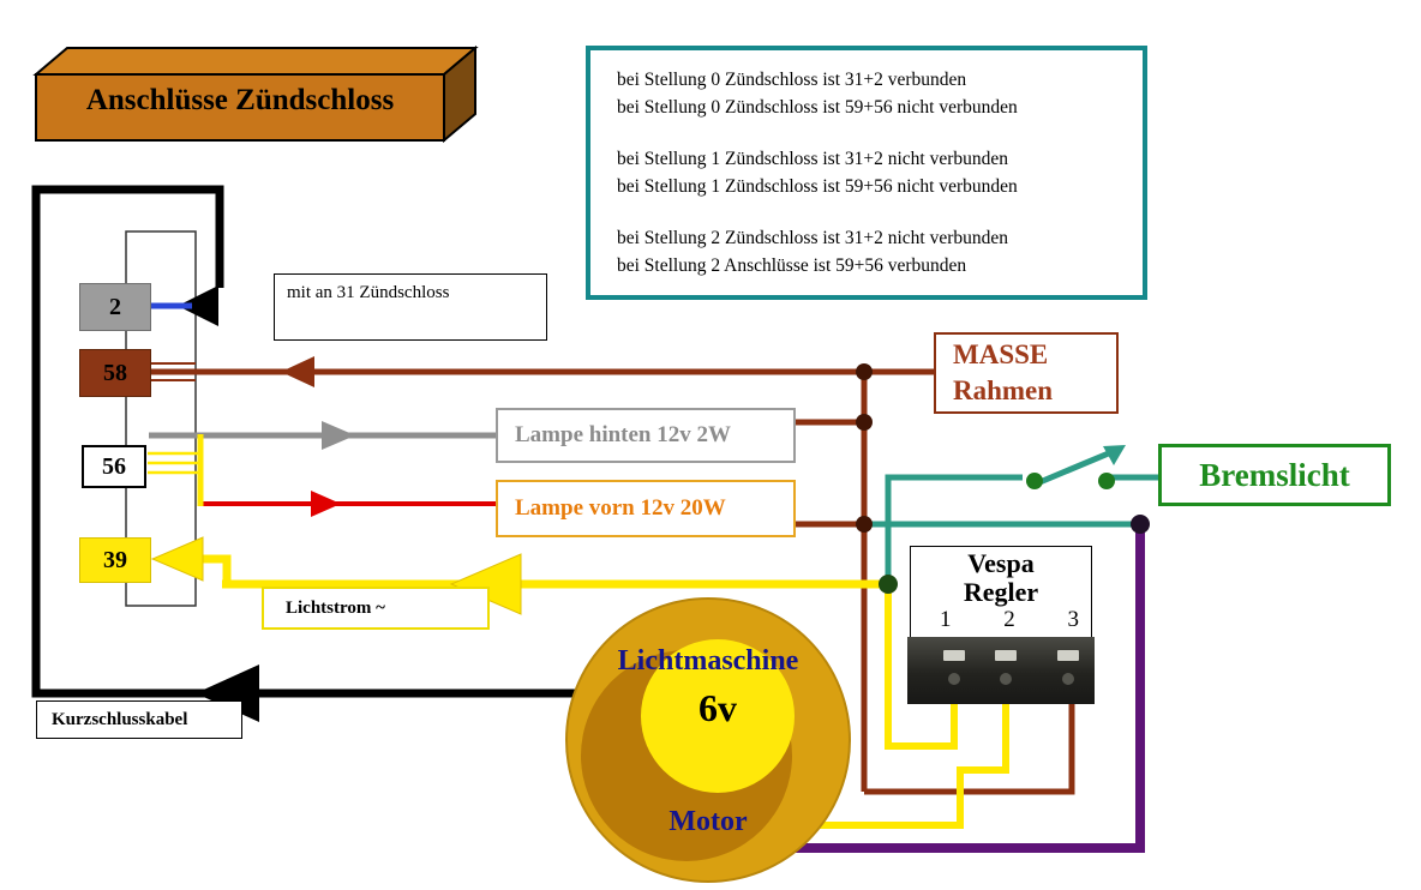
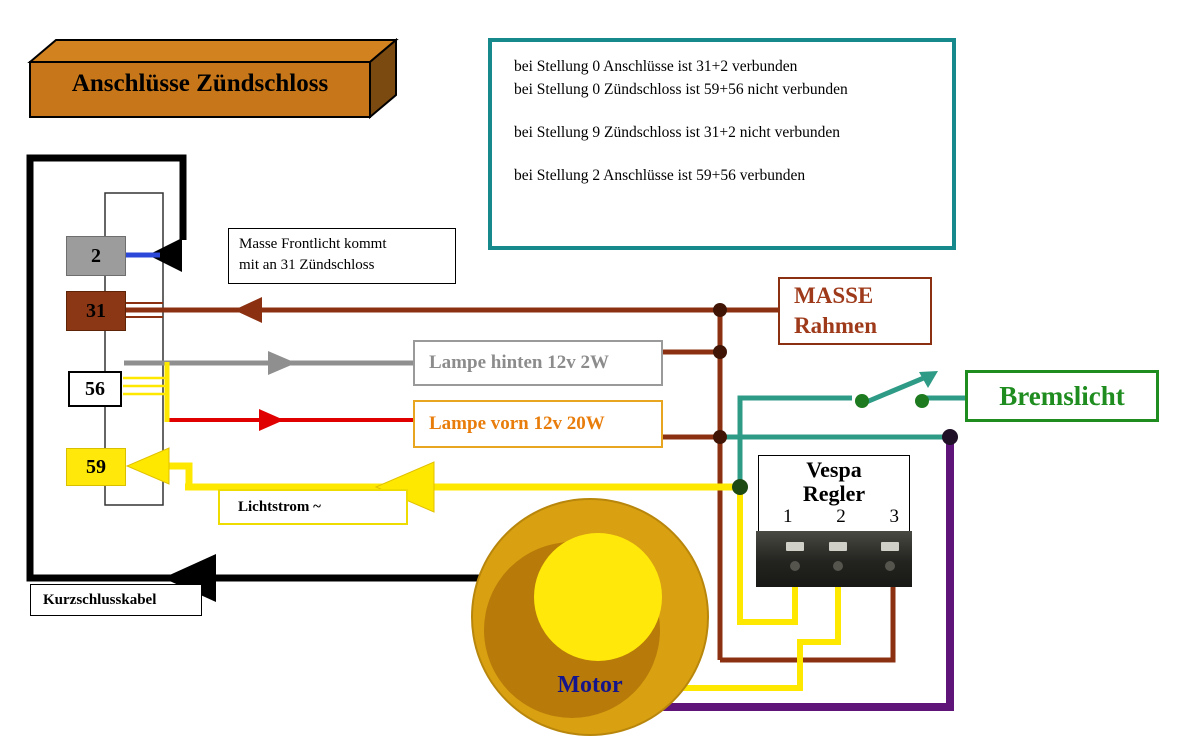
  Anschlüsse Zündschloss
- bei Stellung 0 Zündschloss ist 31+2 verbunden
+ bei Stellung 0 Anschlüsse ist 31+2 verbunden
  bei Stellung 0 Zündschloss ist 59+56 nicht verbunden
- bei Stellung 1 Zündschloss ist 31+2 nicht verbunden
+ bei Stellung 9 Zündschloss ist 31+2 nicht verbunden
- bei Stellung 1 Zündschloss ist 59+56 nicht verbunden
- bei Stellung 2 Zündschloss ist 31+2 nicht verbunden
  bei Stellung 2 Anschlüsse ist 59+56 verbunden
  2
- 58
+ 31
  56
- 39
+ 59
+ Masse Frontlicht kommt
  mit an 31 Zündschloss
  Lampe hinten 12v 2W
  Lampe vorn 12v 20W
  MASSE
  Rahmen
  Bremslicht
  Lichtstrom ~
  Kurzschlusskabel
  Vespa
  Regler
  1
  2
  3
- Lichtmaschine
- 6v
  Motor
